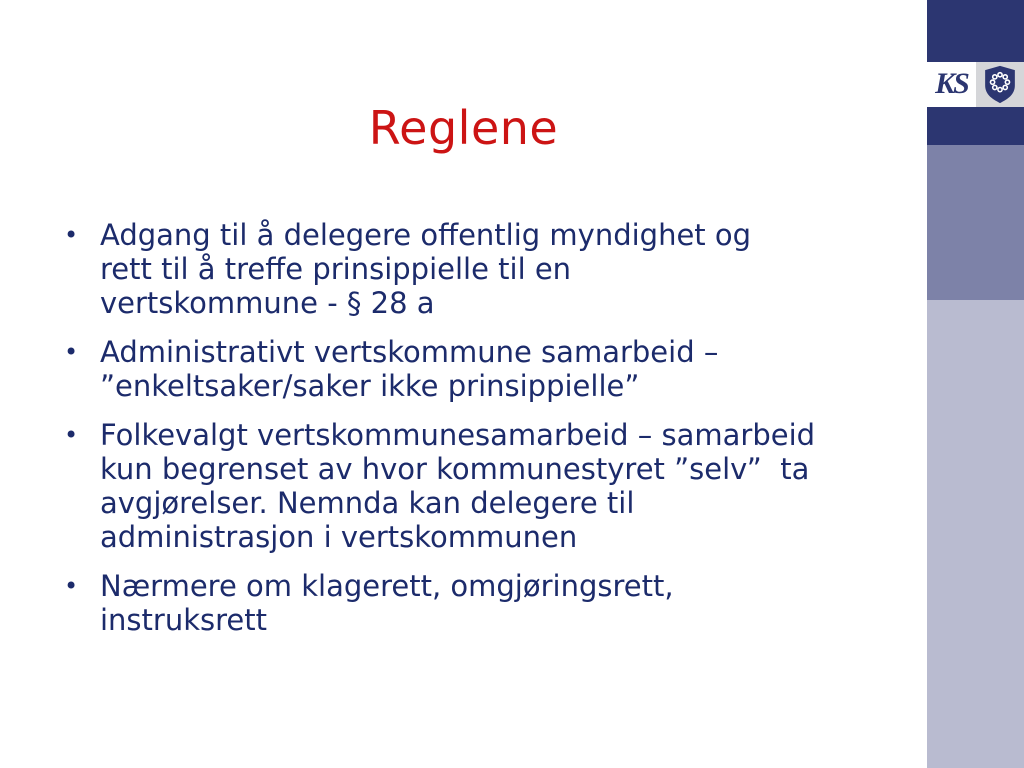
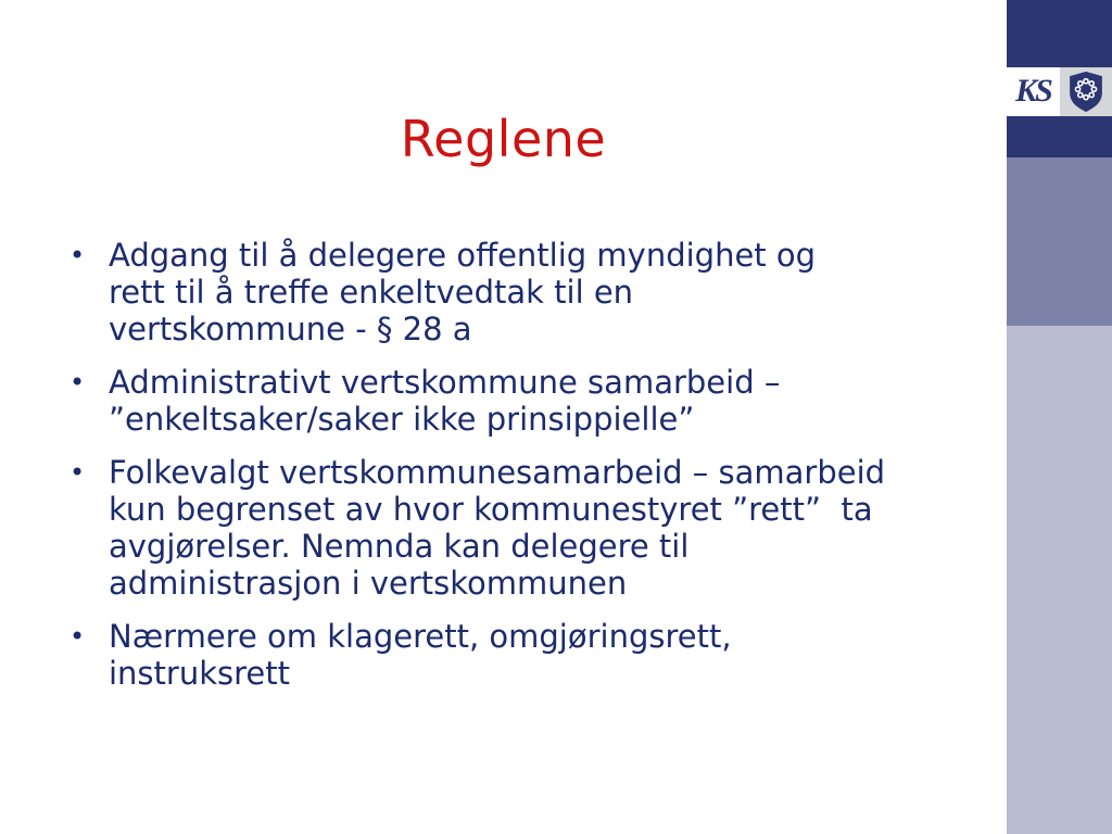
  Reglene
  •
  Adgang til å delegere offentlig myndighet og
- rett til å treffe prinsippielle til en
+ rett til å treffe enkeltvedtak til en
  vertskommune - § 28 a
  •
  Administrativt vertskommune samarbeid –
  ”enkeltsaker/saker ikke prinsippielle”
  •
  Folkevalgt vertskommunesamarbeid – samarbeid
- kun begrenset av hvor kommunestyret ”selv” ta
+ kun begrenset av hvor kommunestyret ”rett” ta
  avgjørelser. Nemnda kan delegere til
  administrasjon i vertskommunen
  •
  Nærmere om klagerett, omgjøringsrett,
  instruksrett
  KS
